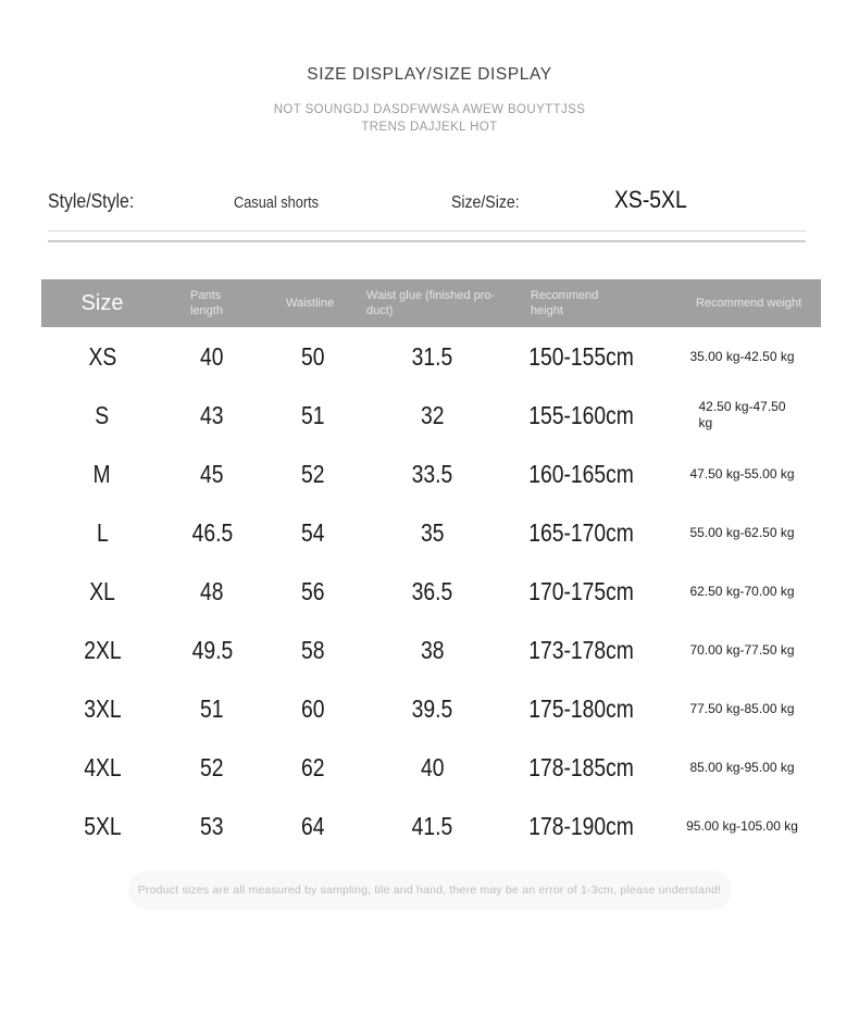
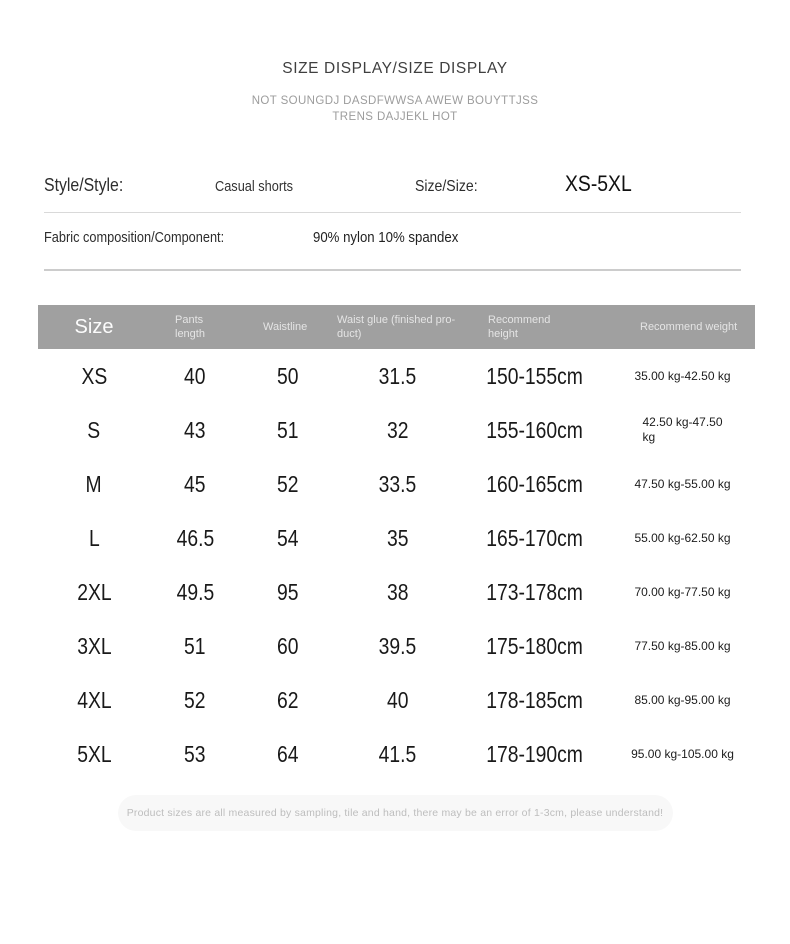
  SIZE DISPLAY/SIZE DISPLAY
  NOT SOUNGDJ DASDFWWSA AWEW BOUYTTJSS
  TRENS DAJJEKL HOT
  Style/Style:
  Casual shorts
  Size/Size:
  XS-5XL
+ Fabric composition/Component:
+ 90% nylon 10% spandex
  Size
  Pants
  length
  Waistline
  Waist glue (finished pro-
  duct)
  Recommend
  height
  Recommend weight
  XS
  40
  50
  31.5
  150-155cm
  35.00 kg-42.50 kg
  S
  43
  51
  32
  155-160cm
  42.50 kg-47.50
  kg
  M
  45
  52
  33.5
  160-165cm
  47.50 kg-55.00 kg
  L
  46.5
  54
  35
  165-170cm
  55.00 kg-62.50 kg
- XL
- 48
- 56
- 36.5
- 170-175cm
- 62.50 kg-70.00 kg
  2XL
  49.5
- 58
+ 95
  38
  173-178cm
  70.00 kg-77.50 kg
  3XL
  51
  60
  39.5
  175-180cm
  77.50 kg-85.00 kg
  4XL
  52
  62
  40
  178-185cm
  85.00 kg-95.00 kg
  5XL
  53
  64
  41.5
  178-190cm
  95.00 kg-105.00 kg
  Product sizes are all measured by sampling, tile and hand, there may be an error of 1-3cm, please understand!
